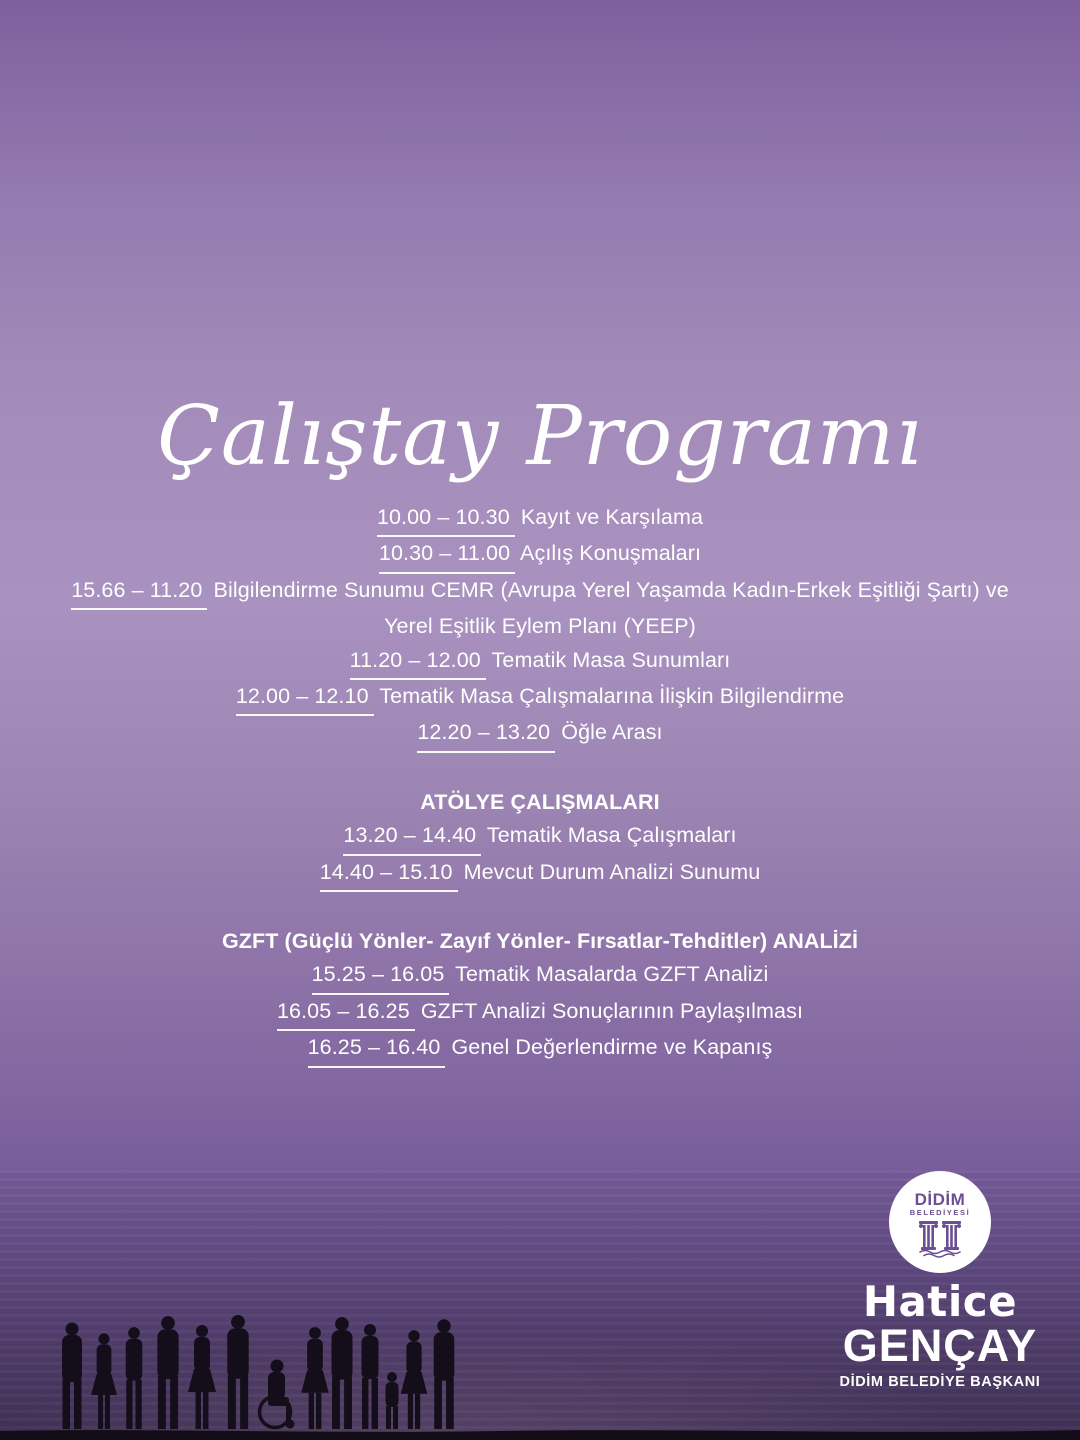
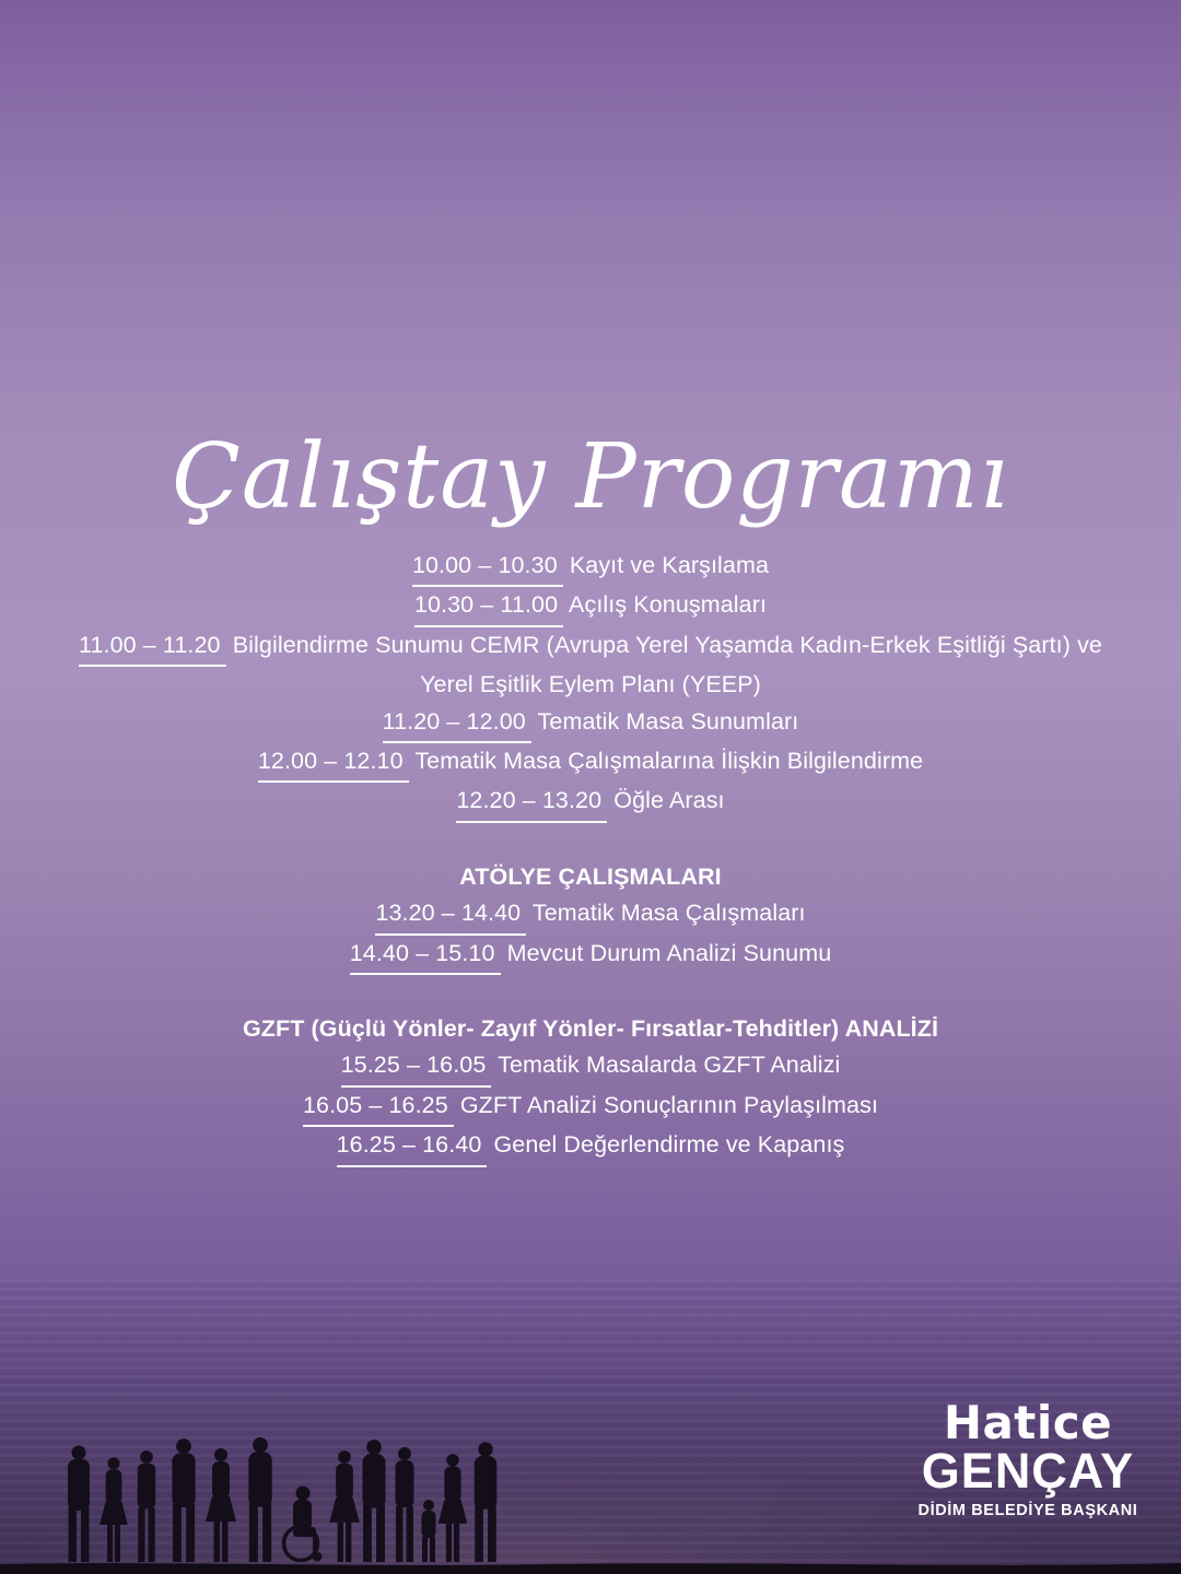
  Çalıştay Programı
  10.00 – 10.30 Kayıt ve Karşılama
  10.30 – 11.00 Açılış Konuşmaları
- 15.66 – 11.20 Bilgilendirme Sunumu CEMR (Avrupa Yerel Yaşamda Kadın-Erkek Eşitliği Şartı) ve
+ 11.00 – 11.20 Bilgilendirme Sunumu CEMR (Avrupa Yerel Yaşamda Kadın-Erkek Eşitliği Şartı) ve
  Yerel Eşitlik Eylem Planı (YEEP)
  11.20 – 12.00 Tematik Masa Sunumları
  12.00 – 12.10 Tematik Masa Çalışmalarına İlişkin Bilgilendirme
  12.20 – 13.20 Öğle Arası
  ATÖLYE ÇALIŞMALARI
  13.20 – 14.40 Tematik Masa Çalışmaları
  14.40 – 15.10 Mevcut Durum Analizi Sunumu
  GZFT (Güçlü Yönler- Zayıf Yönler- Fırsatlar-Tehditler) ANALİZİ
  15.25 – 16.05 Tematik Masalarda GZFT Analizi
  16.05 – 16.25 GZFT Analizi Sonuçlarının Paylaşılması
  16.25 – 16.40 Genel Değerlendirme ve Kapanış
- DİDİM
- BELEDİYESİ
  Hatice
  GENÇAY
  DİDİM BELEDİYE BAŞKANI
